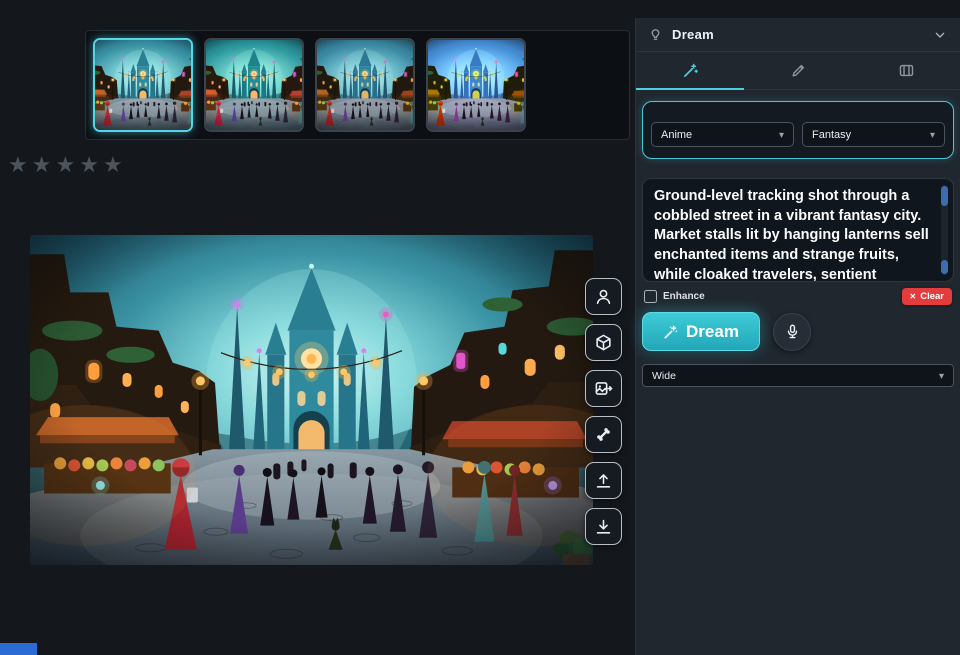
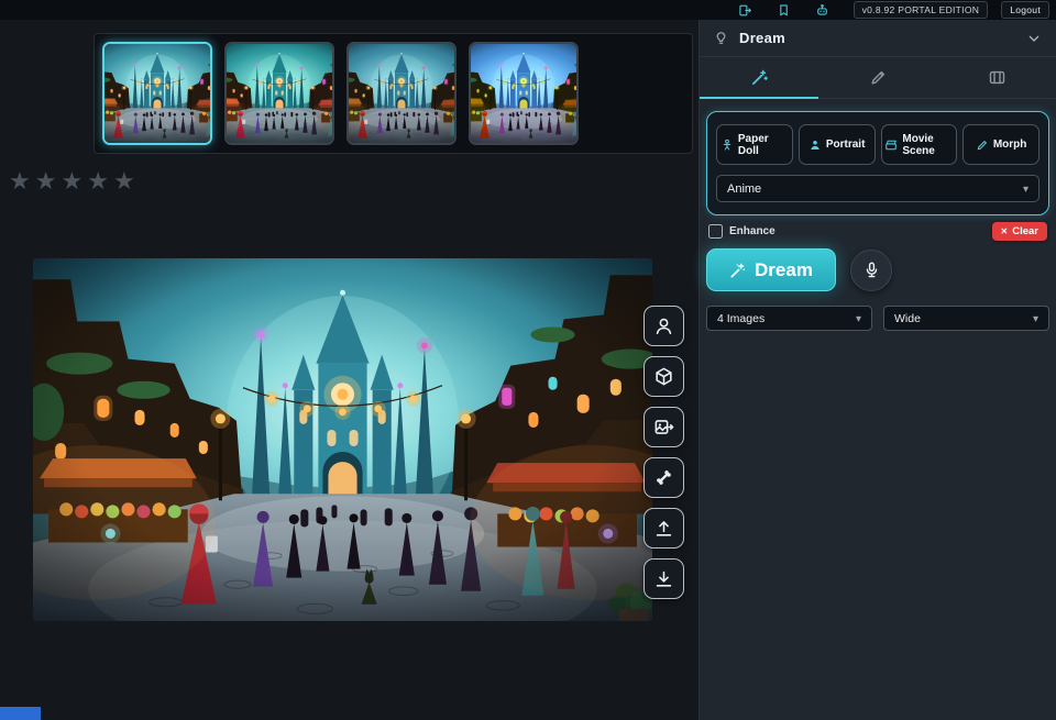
+ v0.8.92 PORTAL EDITION
+ Logout
  ★
  ★
  ★
  ★
  ★
  Dream
+ Paper Doll
+ Portrait
+ Movie Scene
+ Morph
  Anime
- Fantasy
- Ground-level tracking shot through a cobbled street in a vibrant fantasy city. Market stalls lit by hanging lanterns sell enchanted items and strange fruits, while cloaked travelers, sentient
  Enhance
  Clear
  Dream
+ 4 Images
  Wide
